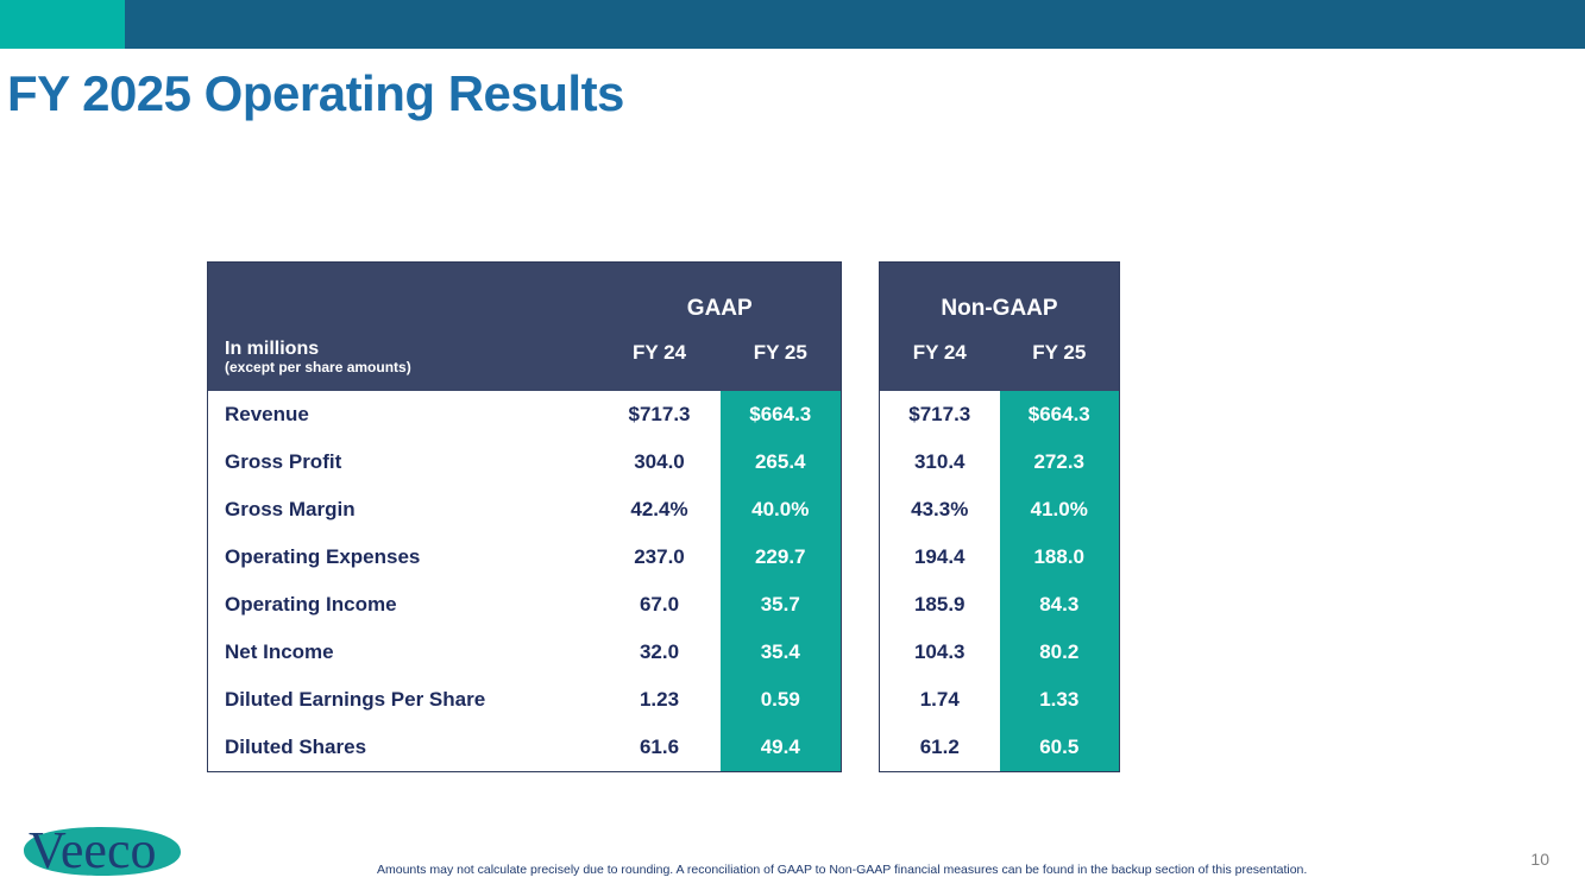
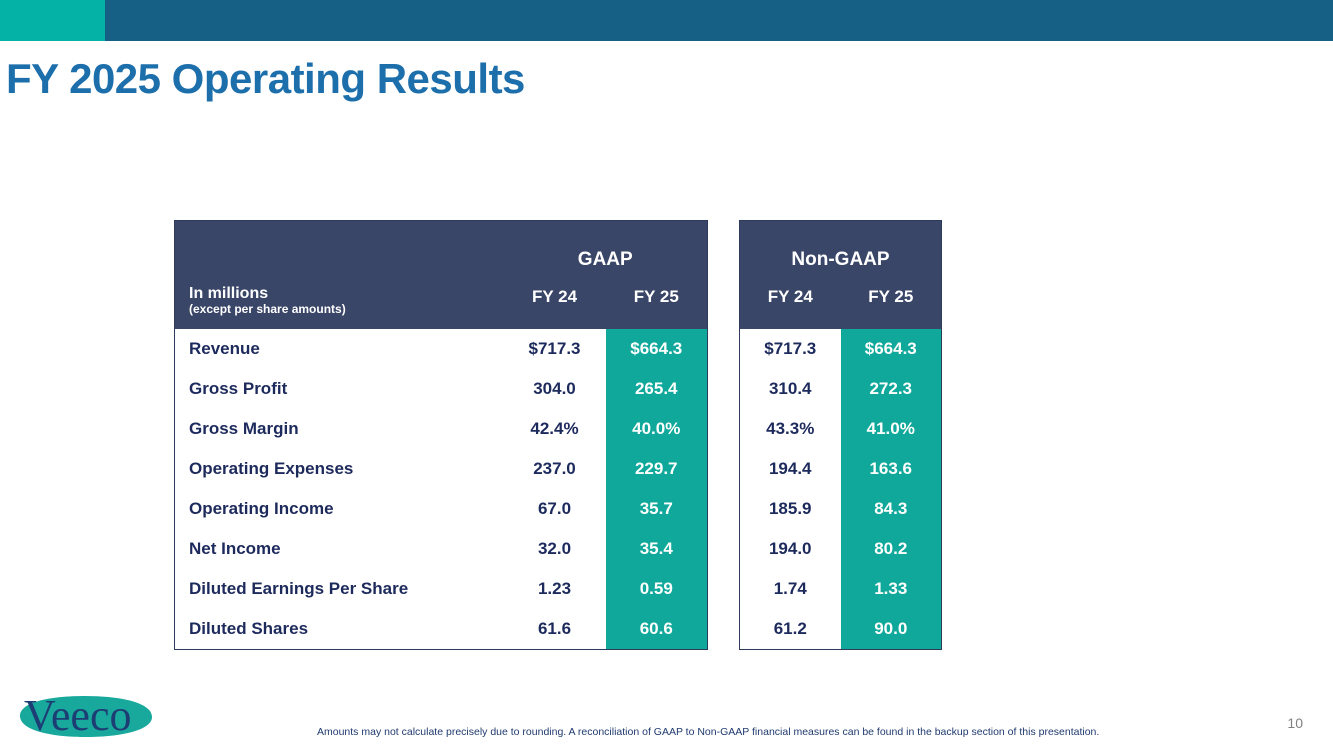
  FY 2025 Operating Results
  	GAAP
  In millions (except per share amounts)	FY 24	FY 25
  Revenue	$717.3	$664.3
  Gross Profit	304.0	265.4
  Gross Margin	42.4%	40.0%
  Operating Expenses	237.0	229.7
  Operating Income	67.0	35.7
  Net Income	32.0	35.4
  Diluted Earnings Per Share	1.23	0.59
- Diluted Shares	61.6	49.4
+ Diluted Shares	61.6	60.6
  Non-GAAP
  FY 24	FY 25
  $717.3	$664.3
  310.4	272.3
  43.3%	41.0%
- 194.4	188.0
+ 194.4	163.6
  185.9	84.3
- 104.3	80.2
+ 194.0	80.2
  1.74	1.33
- 61.2	60.5
+ 61.2	90.0
  Veeco
  Amounts may not calculate precisely due to rounding. A reconciliation of GAAP to Non-GAAP financial measures can be found in the backup section of this presentation.
  10
